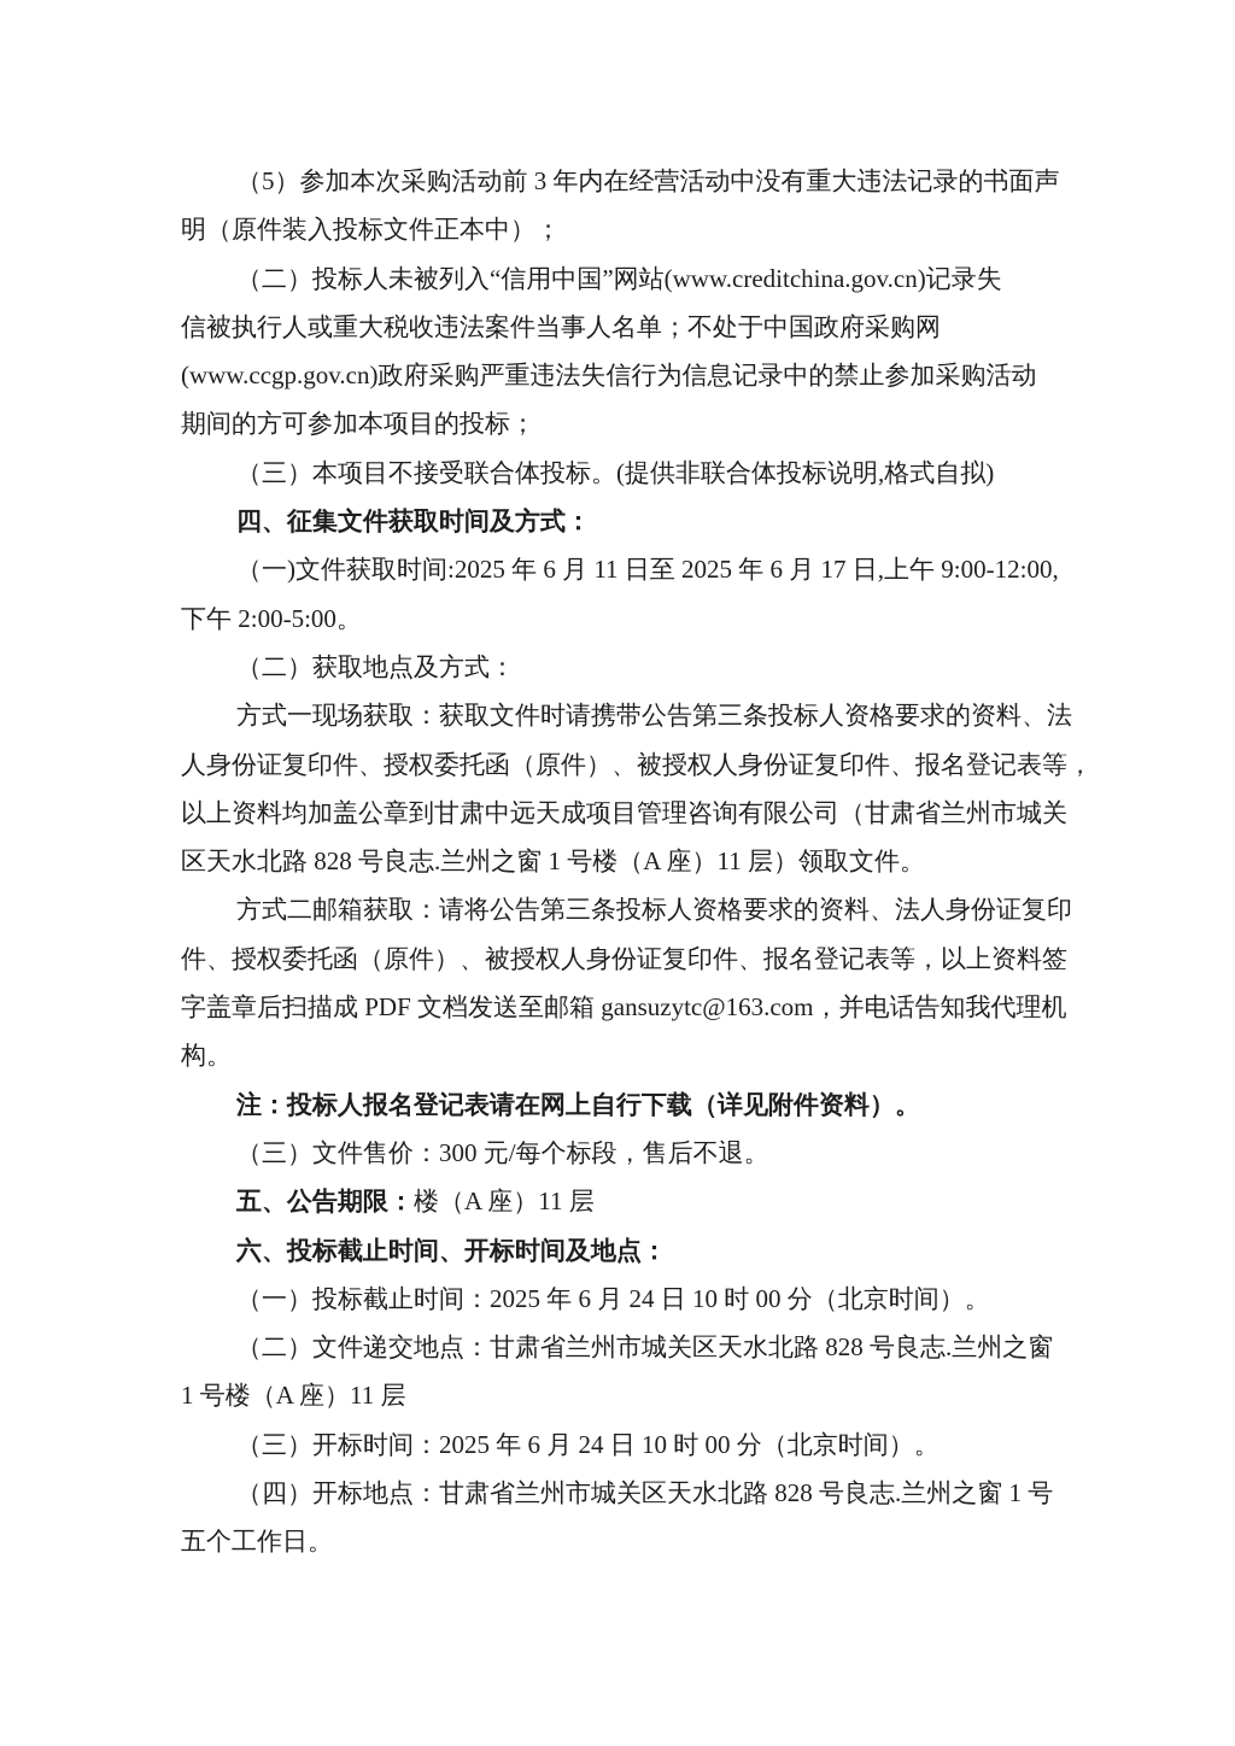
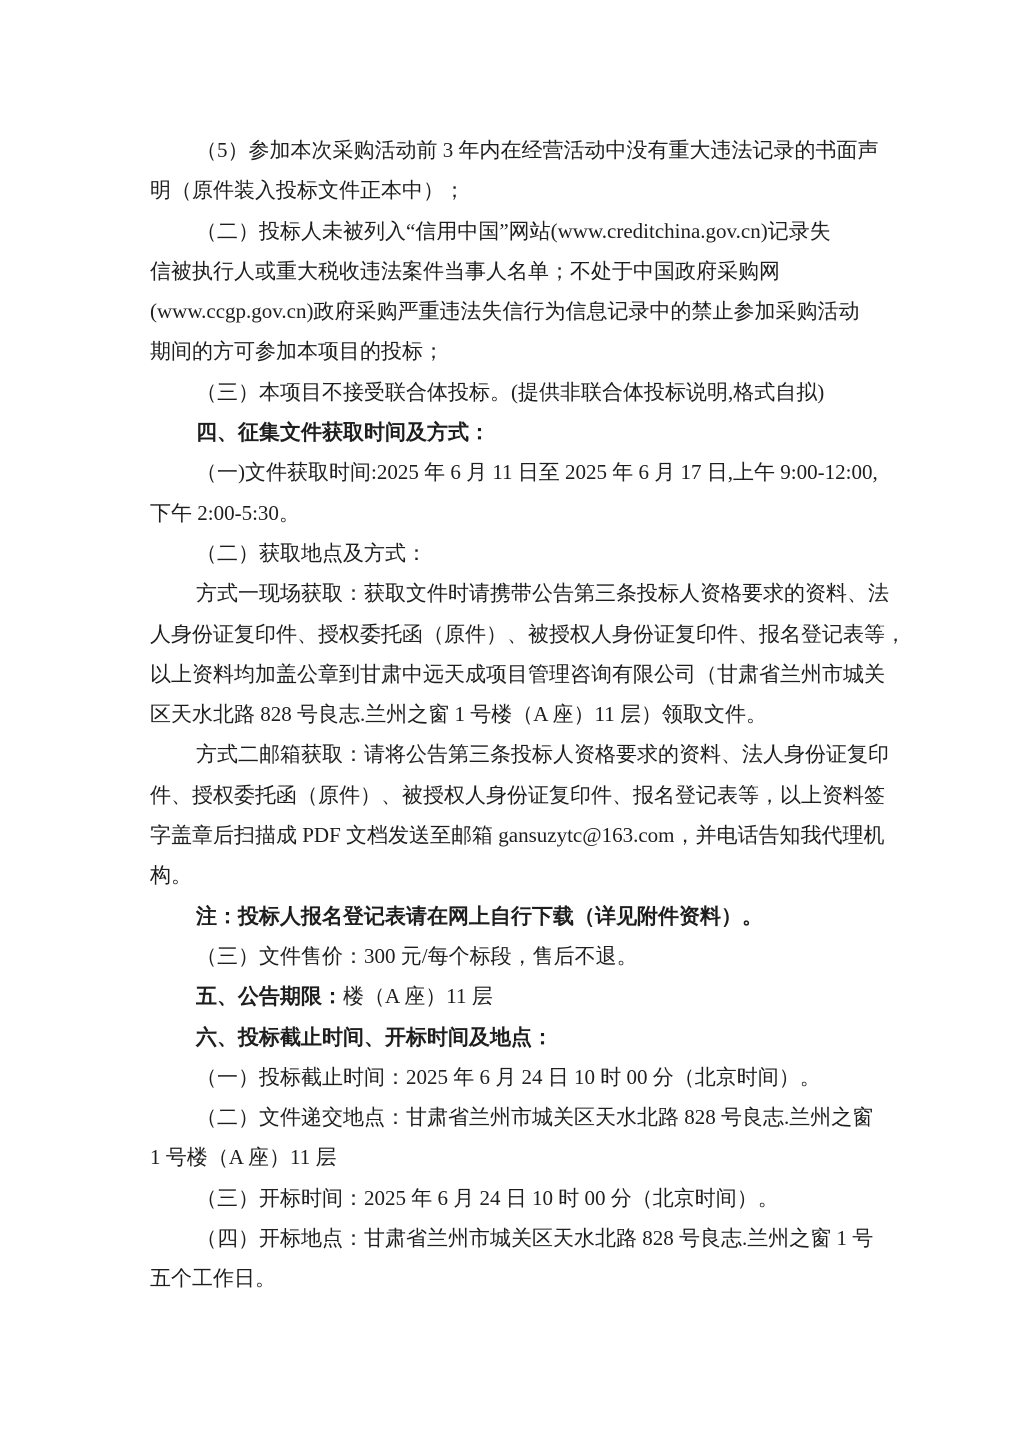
  （5）参加本次采购活动前 3 年内在经营活动中没有重大违法记录的书面声
  明（原件装入投标文件正本中）；
  （二）投标人未被列入“信用中国”网站(www.creditchina.gov.cn)记录失
  信被执行人或重大税收违法案件当事人名单；不处于中国政府采购网
  (www.ccgp.gov.cn)政府采购严重违法失信行为信息记录中的禁止参加采购活动
  期间的方可参加本项目的投标；
  （三）本项目不接受联合体投标。(提供非联合体投标说明,格式自拟)
  四、征集文件获取时间及方式：
  （一)文件获取时间:2025 年 6 月 11 日至 2025 年 6 月 17 日,上午 9:00-12:00,
- 下午 2:00-5:00。
+ 下午 2:00-5:30。
  （二）获取地点及方式：
  方式一现场获取：获取文件时请携带公告第三条投标人资格要求的资料、法
  人身份证复印件、授权委托函（原件）、被授权人身份证复印件、报名登记表等，
  以上资料均加盖公章到甘肃中远天成项目管理咨询有限公司（甘肃省兰州市城关
  区天水北路 828 号良志.兰州之窗 1 号楼（A 座）11 层）领取文件。
  方式二邮箱获取：请将公告第三条投标人资格要求的资料、法人身份证复印
  件、授权委托函（原件）、被授权人身份证复印件、报名登记表等，以上资料签
  字盖章后扫描成 PDF 文档发送至邮箱 gansuzytc@163.com，并电话告知我代理机
  构。
  注：投标人报名登记表请在网上自行下载（详见附件资料）。
  （三）文件售价：300 元/每个标段，售后不退。
  五、公告期限：楼（A 座）11 层
  六、投标截止时间、开标时间及地点：
  （一）投标截止时间：2025 年 6 月 24 日 10 时 00 分（北京时间）。
  （二）文件递交地点：甘肃省兰州市城关区天水北路 828 号良志.兰州之窗
  1 号楼（A 座）11 层
  （三）开标时间：2025 年 6 月 24 日 10 时 00 分（北京时间）。
  （四）开标地点：甘肃省兰州市城关区天水北路 828 号良志.兰州之窗 1 号
  五个工作日。
